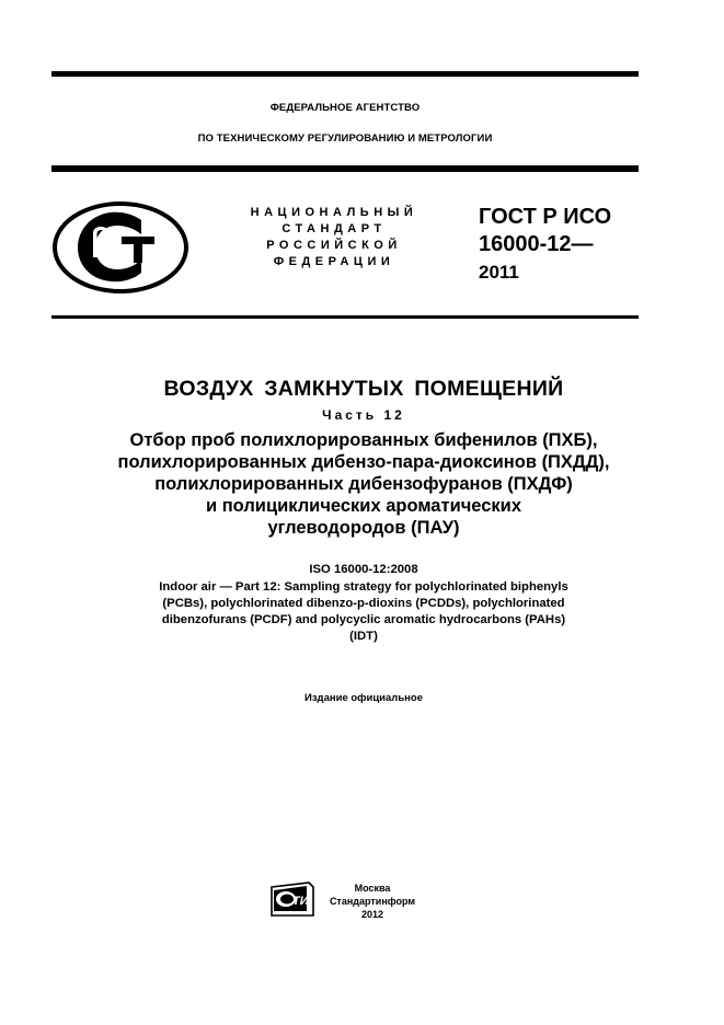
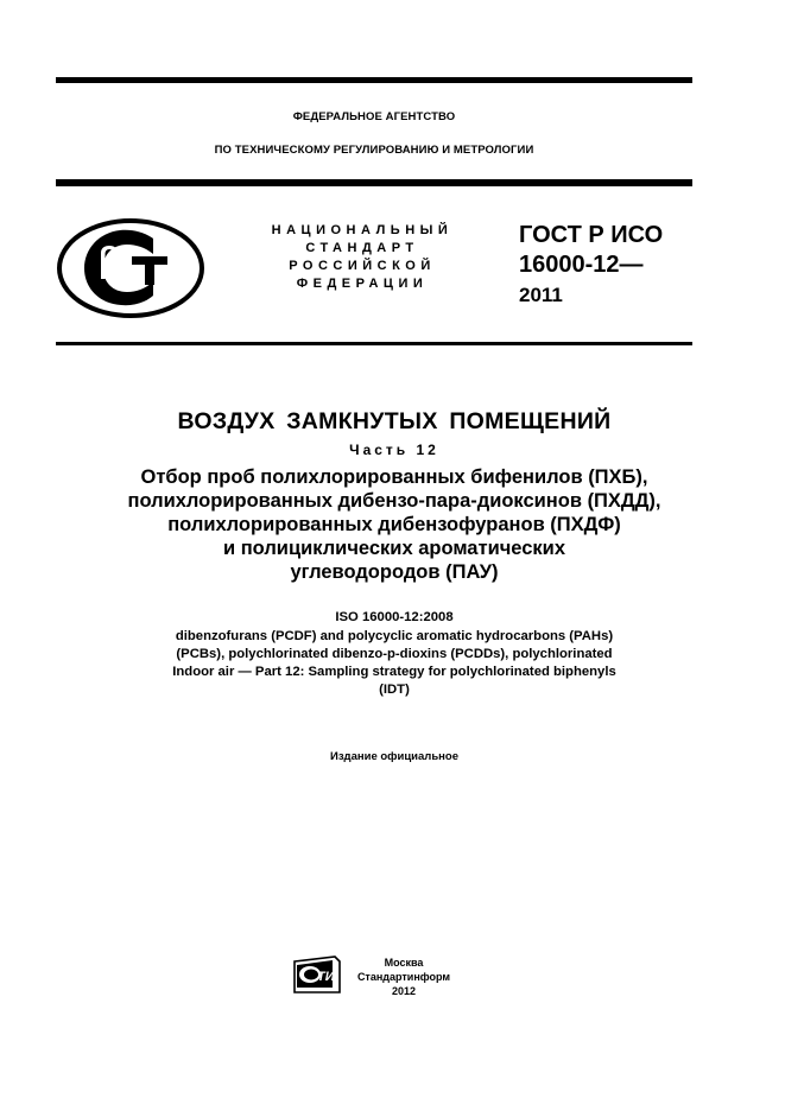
  ФЕДЕРАЛЬНОЕ АГЕНТСТВО
  ПО ТЕХНИЧЕСКОМУ РЕГУЛИРОВАНИЮ И МЕТРОЛОГИИ
  НАЦИОНАЛЬНЫЙ
  СТАНДАРТ
  РОССИЙСКОЙ
  ФЕДЕРАЦИИ
  ГОСТ Р ИСО
  16000-12—
  2011
  ВОЗДУХ ЗАМКНУТЫХ ПОМЕЩЕНИЙ
  Часть 12
  Отбор проб полихлорированных бифенилов (ПХБ),
  полихлорированных дибензо-пара-диоксинов (ПХДД),
  полихлорированных дибензофуранов (ПХДФ)
  и полициклических ароматических
  углеводородов (ПАУ)
  ISO 16000-12:2008
- Indoor air — Part 12: Sampling strategy for polychlorinated biphenyls
+ dibenzofurans (PCDF) and polycyclic aromatic hydrocarbons (PAHs)
  (PCBs), polychlorinated dibenzo-p-dioxins (PCDDs), polychlorinated
- dibenzofurans (PCDF) and polycyclic aromatic hydrocarbons (PAHs)
+ Indoor air — Part 12: Sampling strategy for polychlorinated biphenyls
  (IDT)
  Издание официальное
  ТИ
  Москва
  Стандартинформ
  2012
